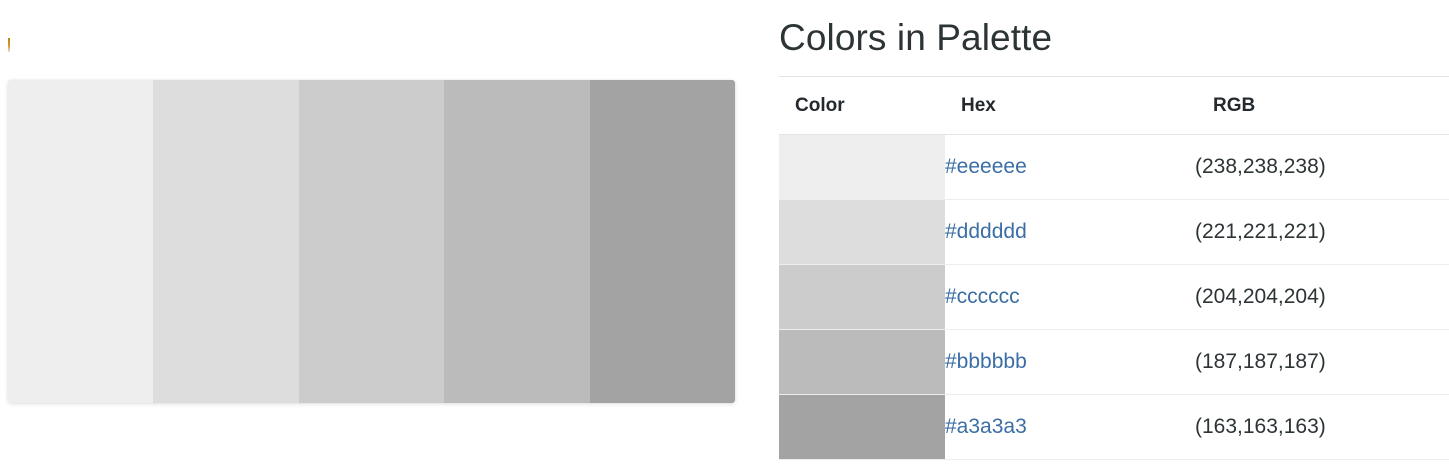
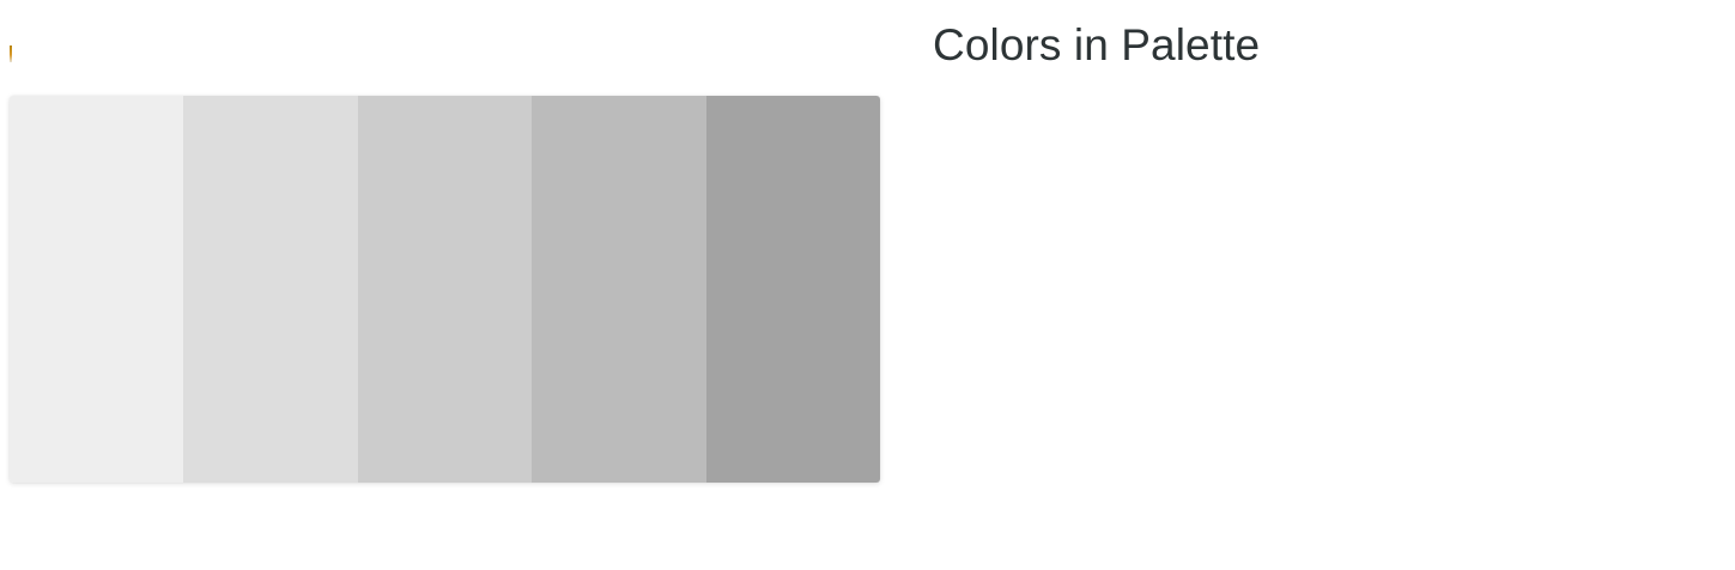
  Colors in Palette
- Color	Hex	RGB
- 	#eeeeee	(238,238,238)
- 	#dddddd	(221,221,221)
- 	#cccccc	(204,204,204)
- 	#bbbbbb	(187,187,187)
- 	#a3a3a3	(163,163,163)
